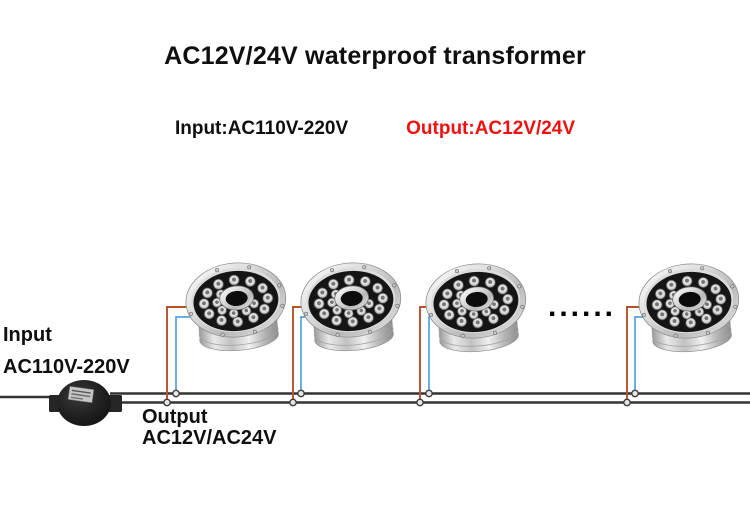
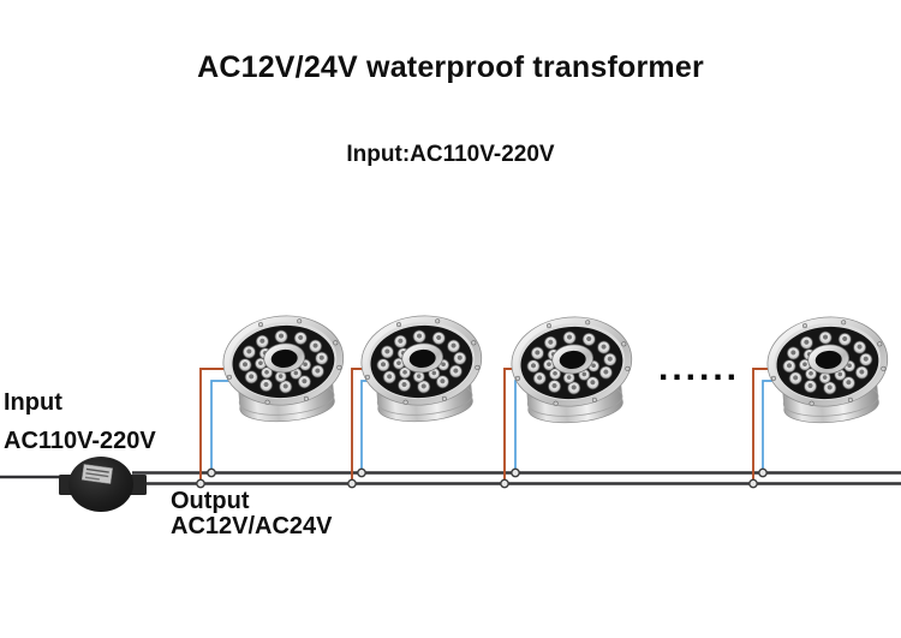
  AC12V/24V waterproof transformer
  Input:AC110V-220V
- Output:AC12V/24V
  ......
  Input
  AC110V-220V
  Output
  AC12V/AC24V
